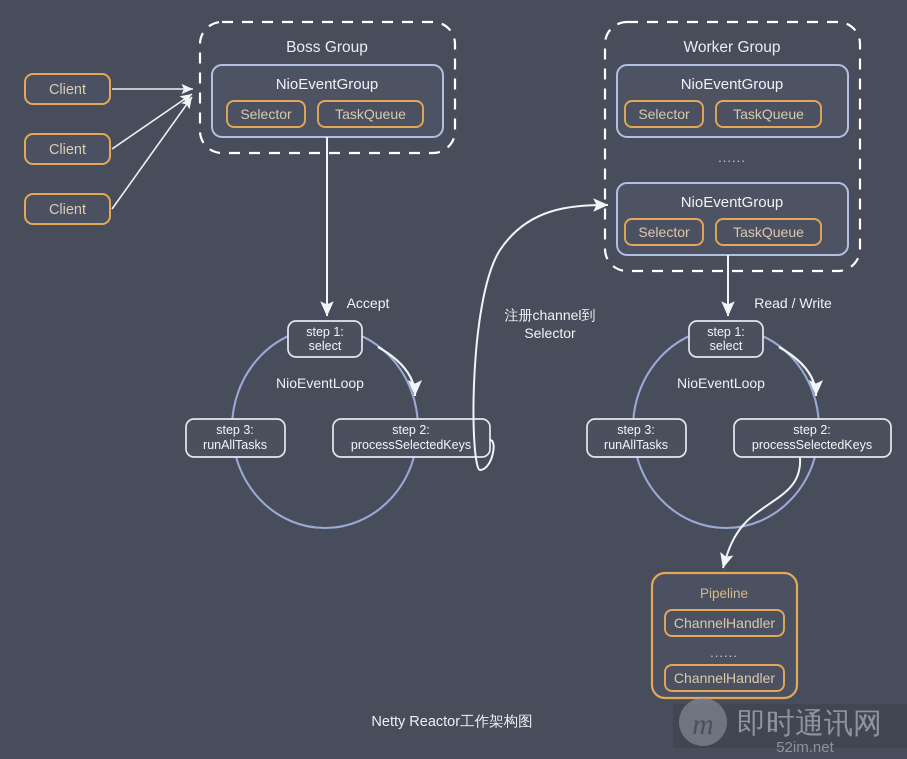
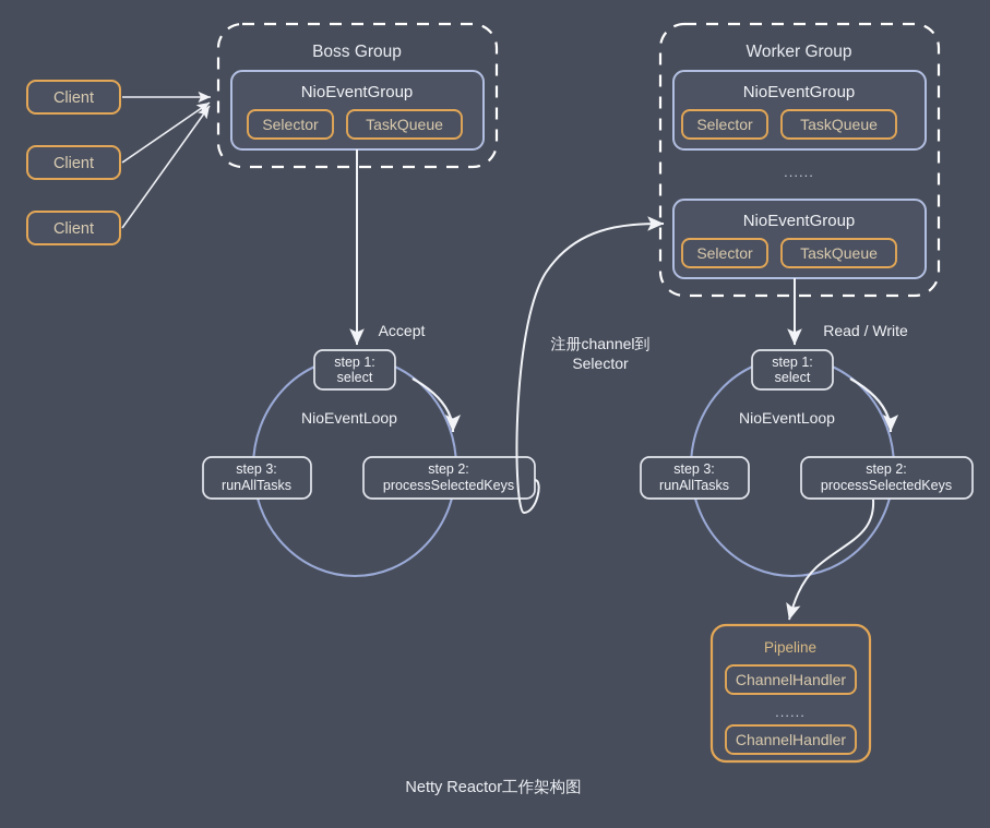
  Client
  Client
  Client
  Boss Group
  NioEventGroup
  Selector
  TaskQueue
  Worker Group
  NioEventGroup
  Selector
  TaskQueue
  ......
  NioEventGroup
  Selector
  TaskQueue
  Accept
  NioEventLoop
  step 1:
  select
  step 2:
  processSelectedKeys
  step 3:
  runAllTasks
  注册channel到
  Selector
  Read / Write
  NioEventLoop
  step 1:
  select
  step 2:
  processSelectedKeys
  step 3:
  runAllTasks
  Pipeline
  ChannelHandler
  ......
  ChannelHandler
  Netty Reactor工作架构图
- m
- 即时通讯网
- 52im.net
